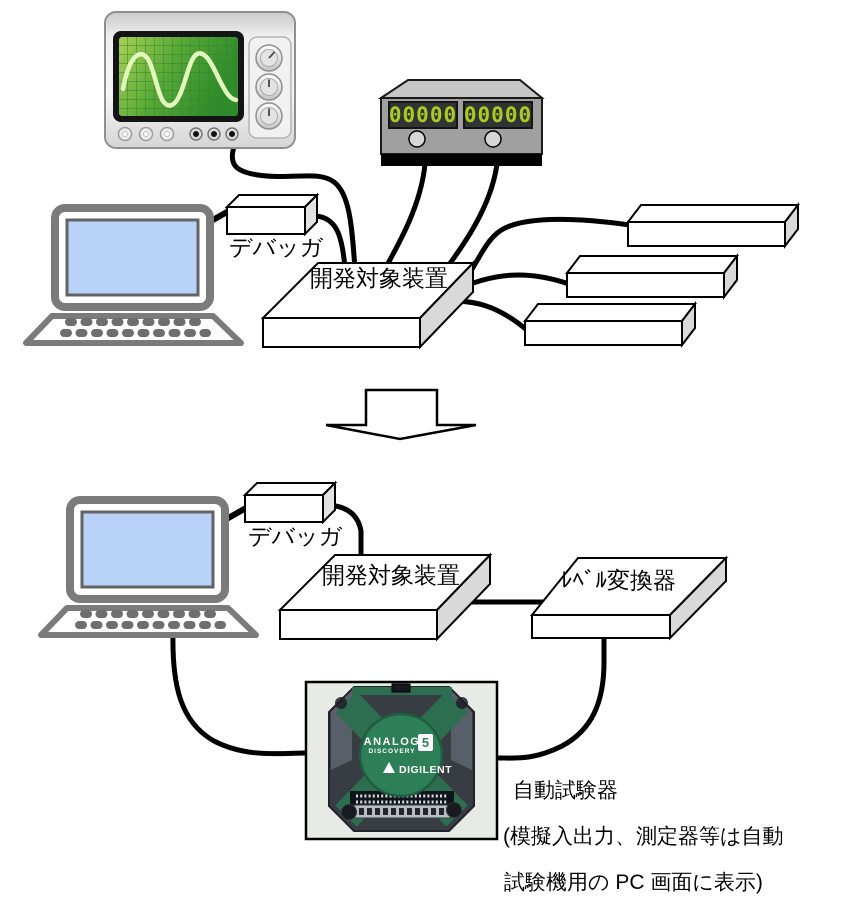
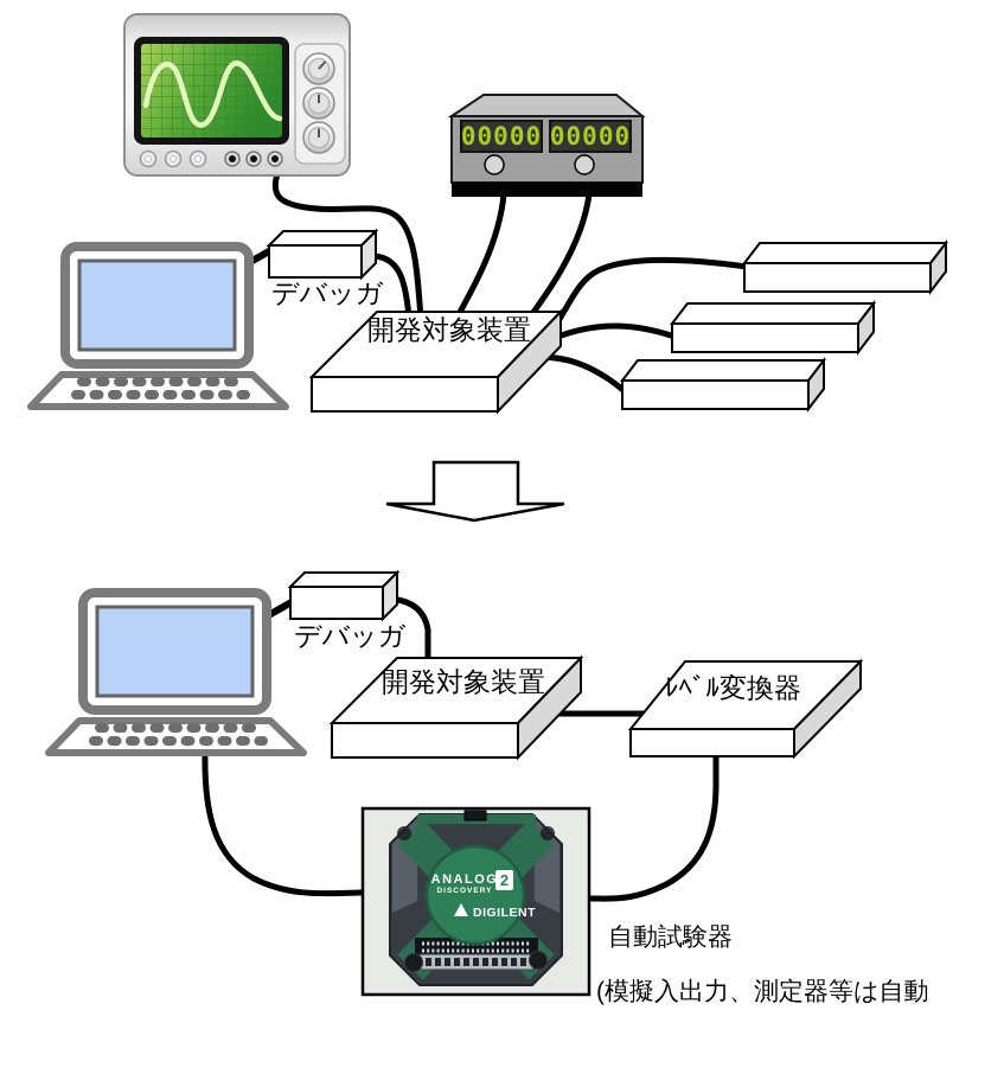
  00000
  00000
  ANALOG
- 5
+ 2
  DIGILENT
  デバッガ
  開発対象装置
  デバッガ
  開発対象装置
  ﾚﾍﾞﾙ変換器
  自動試験器
  (模擬入出力、測定器等は自動
- 試験機用の PC 画面に表示)
